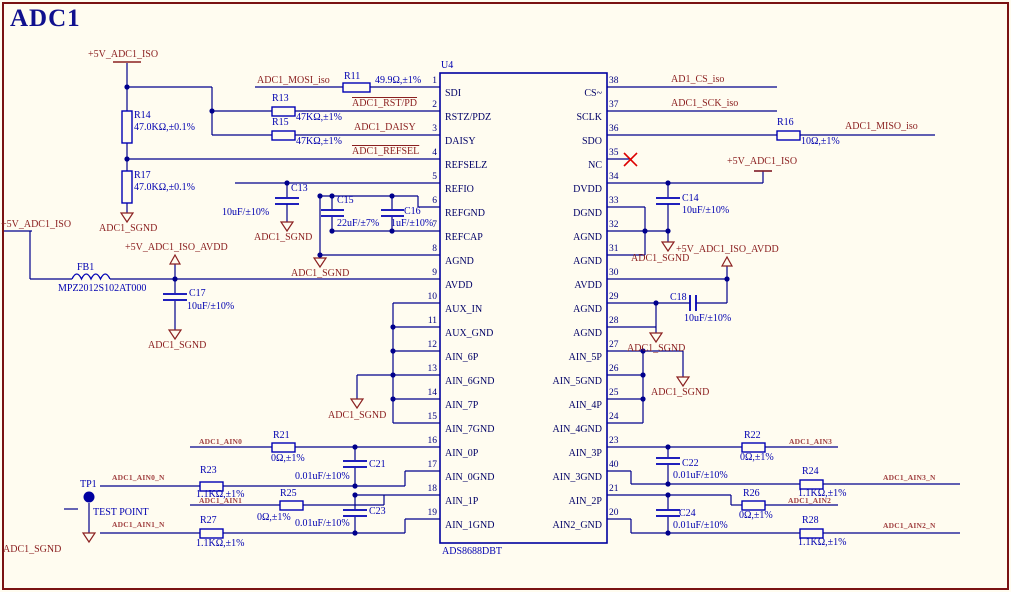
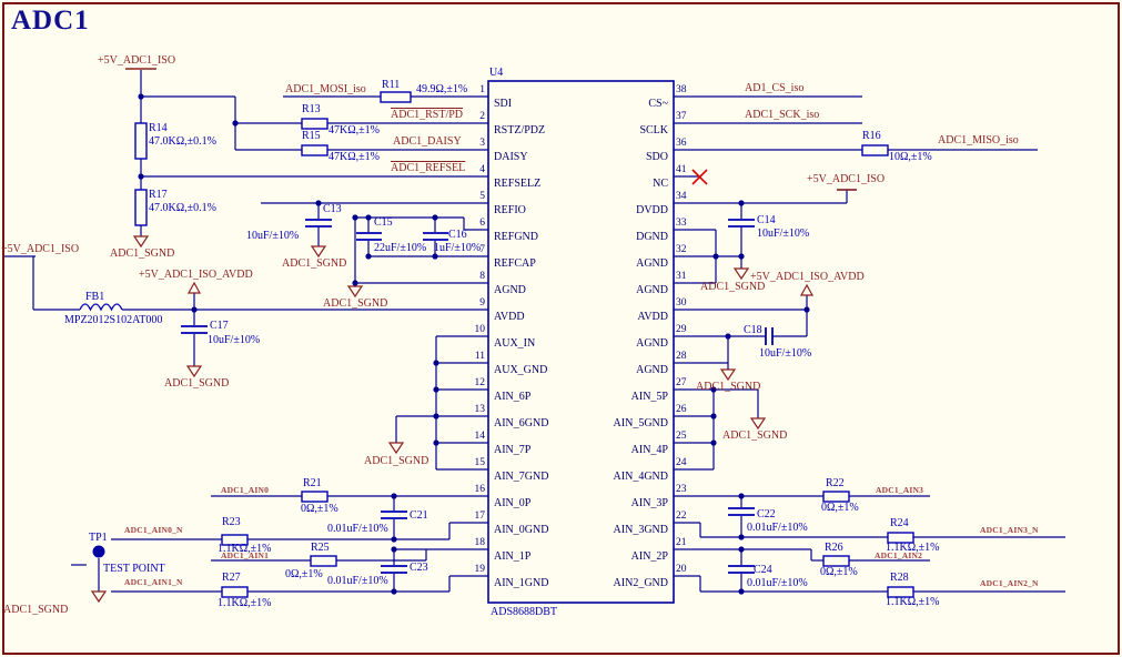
  ADC1
  +5V_ADC1_ISO
  ADC1_MOSI_iso
  R11
  49.9Ω,±1%
  R13
  47KΩ,±1%
  ADC1_RST/PD
  R15
  47KΩ,±1%
  ADC1_DAISY
  R14
  47.0KΩ,±0.1%
  ADC1_REFSEL
  R17
  47.0KΩ,±0.1%
  ADC1_SGND
  C13
  10uF/±10%
  ADC1_SGND
  C15
- 22uF/±7%
+ 22uF/±10%
  C16
  1uF/±10%
  ADC1_SGND
  +5V_ADC1_ISO
  +5V_ADC1_ISO_AVDD
  FB1
  MPZ2012S102AT000
  C17
  10uF/±10%
  ADC1_SGND
  ADC1_SGND
  U4
  ADS8688DBT
  AD1_CS_iso
  ADC1_SCK_iso
  R16
  10Ω,±1%
  ADC1_MISO_iso
  +5V_ADC1_ISO
  C14
  10uF/±10%
  ADC1_SGND
  +5V_ADC1_ISO_AVDD
  C18
  10uF/±10%
  ADC1_SGND
  ADC1_SGND
  ADC1_AIN0
  R21
  0Ω,±1%
  C21
  0.01uF/±10%
  ADC1_AIN0_N
  R23
  1.1KΩ,±1%
  ADC1_AIN1
  R25
  0Ω,±1%
  C23
  0.01uF/±10%
  ADC1_AIN1_N
  R27
  1.1KΩ,±1%
  TP1
  TEST POINT
  ADC1_SGND
  R22
  0Ω,±1%
  ADC1_AIN3
  C22
  0.01uF/±10%
  R24
  1.1KΩ,±1%
  ADC1_AIN3_N
  ADC1_AIN2
  R26
  0Ω,±1%
  C24
  0.01uF/±10%
  R28
  1.1KΩ,±1%
  ADC1_AIN2_N
  SDI
  1
  RSTZ/PDZ
  2
  DAISY
  3
  REFSELZ
  4
  REFIO
  5
  REFGND
  6
  REFCAP
  7
  AGND
  8
  AVDD
  9
  AUX_IN
  10
  AUX_GND
  11
  AIN_6P
  12
  AIN_6GND
  13
  AIN_7P
  14
  AIN_7GND
  15
  AIN_0P
  16
  AIN_0GND
  17
  AIN_1P
  18
  AIN_1GND
  19
  CS~
  38
  SCLK
  37
  SDO
  36
  NC
- 35
+ 41
  DVDD
  34
  DGND
  33
  AGND
  32
  AGND
  31
  AVDD
  30
  AGND
  29
  AGND
  28
  AIN_5P
  27
  AIN_5GND
  26
  AIN_4P
  25
  AIN_4GND
  24
  AIN_3P
  23
  AIN_3GND
- 40
+ 22
  AIN_2P
  21
  AIN2_GND
  20
